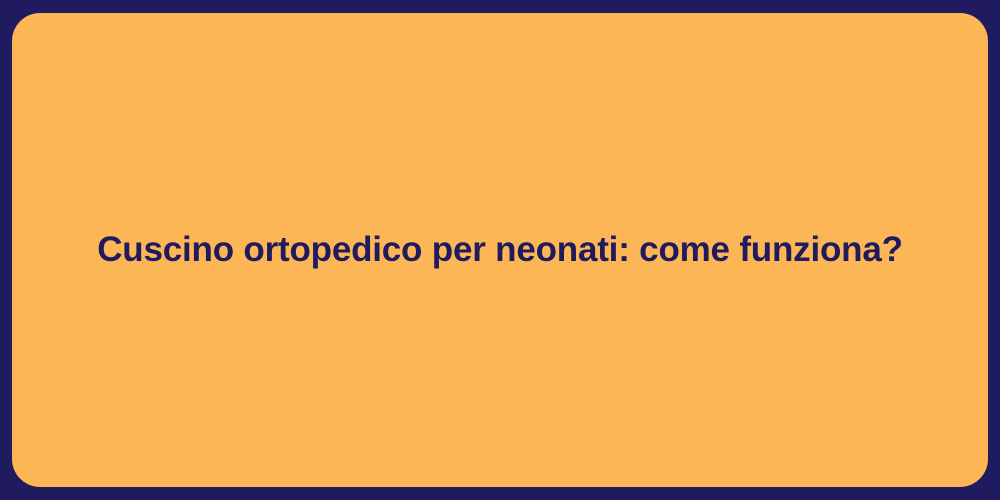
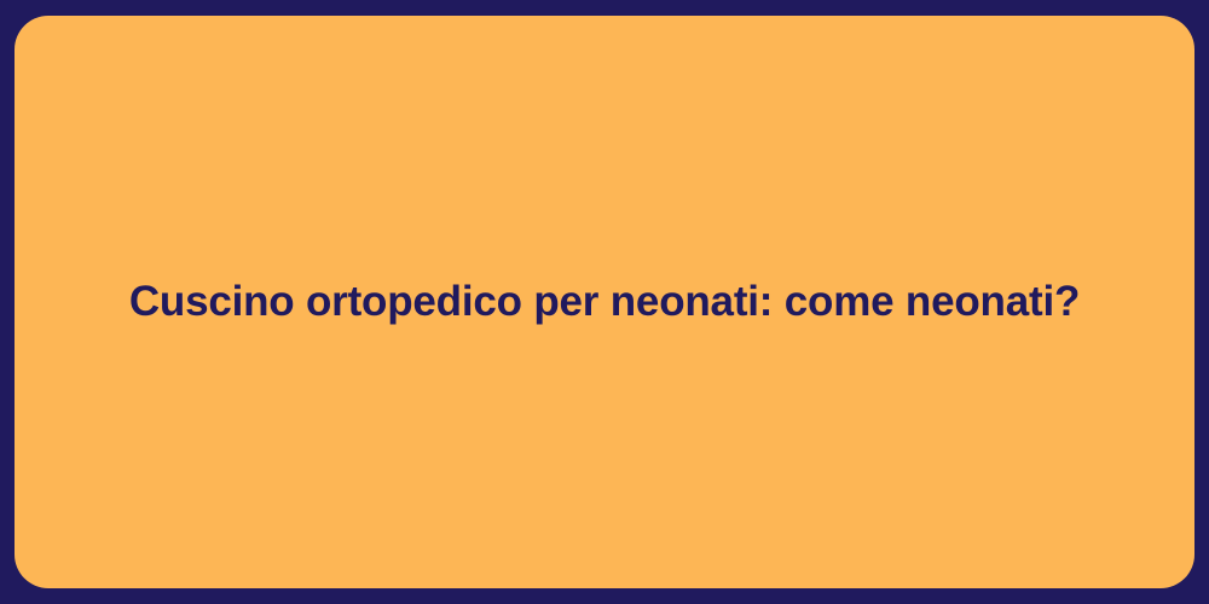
- Cuscino ortopedico per neonati: come funziona?
+ Cuscino ortopedico per neonati: come neonati?
